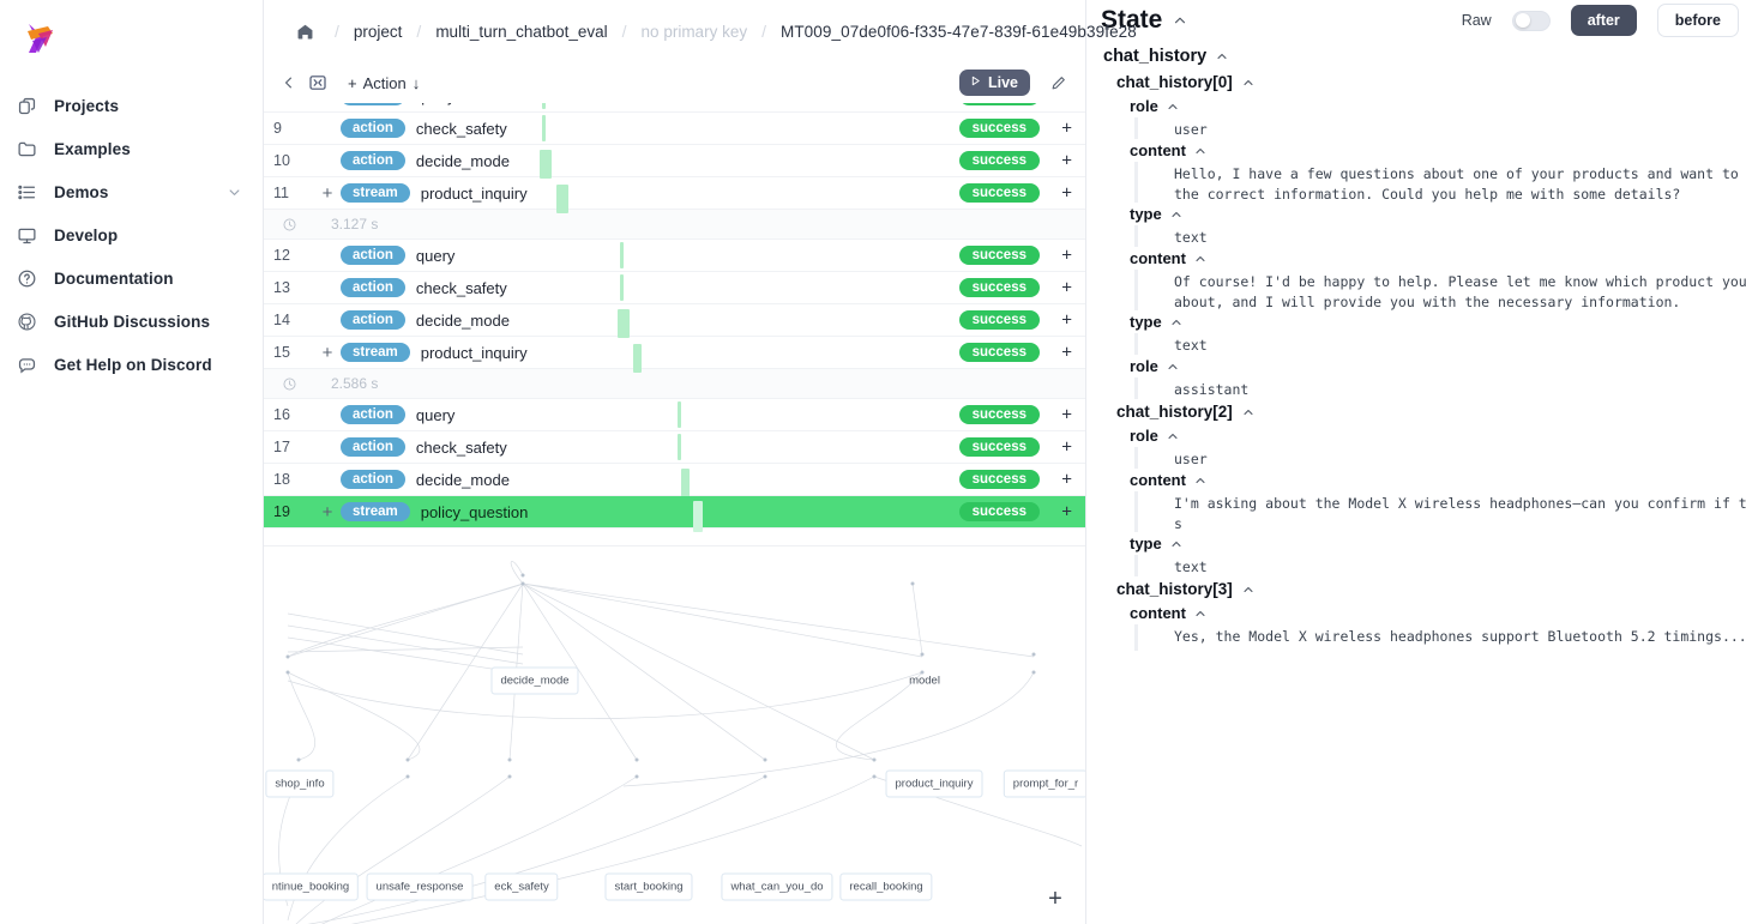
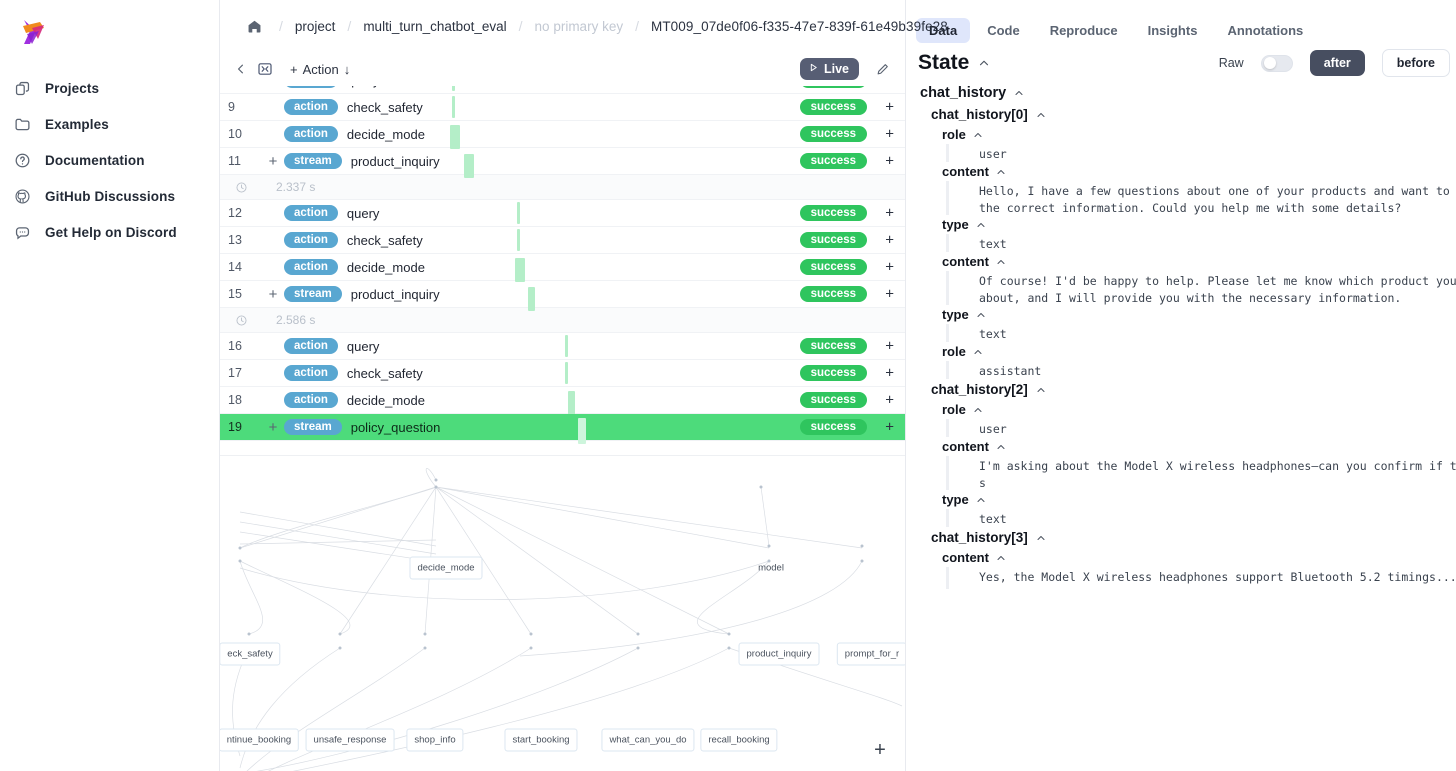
  Projects
  Examples
- Demos
- Develop
  Documentation
  GitHub Discussions
  Get Help on Discord
  /
  project
  /
  multi_turn_chatbot_eval
  /
  no primary key
  /
  MT009_07de0f06-f335-47e7-839f-61e49b39fe28
  +
  Action
  ↓
  Live
  9
  action
  check_safety
  success
  +
  10
  action
  decide_mode
  success
  +
  11
  +
  stream
  product_inquiry
  success
  +
- 3.127 s
+ 2.337 s
  12
  action
  query
  success
  +
  13
  action
  check_safety
  success
  +
  14
  action
  decide_mode
  success
  +
  15
  +
  stream
  product_inquiry
  success
  +
  2.586 s
  16
  action
  query
  success
  +
  17
  action
  check_safety
  success
  +
  18
  action
  decide_mode
  success
  +
  19
  +
  stream
  policy_question
  success
  +
  decide_mode
  model
- shop_info
+ eck_safety
  product_inquiry
  prompt_for_r
  ntinue_booking
  unsafe_response
- eck_safety
+ shop_info
  start_booking
  what_can_you_do
  recall_booking
  +
+ Data
+ Code
+ Reproduce
+ Insights
+ Annotations
  State
  Raw
  after
  before
  chat_history
  chat_history[0]
  role
  user
  content
  Hello, I have a few questions about one of your products and want to
  the correct information. Could you help me with some details?
  type
  text
  content
  Of course! I'd be happy to help. Please let me know which product you
  about, and I will provide you with the necessary information.
  type
  text
  role
  assistant
  chat_history[2]
  role
  user
  content
  I'm asking about the Model X wireless headphones—can you confirm if t s
  type
  text
  chat_history[3]
  content
  Yes, the Model X wireless headphones support Bluetooth 5.2 timings...
